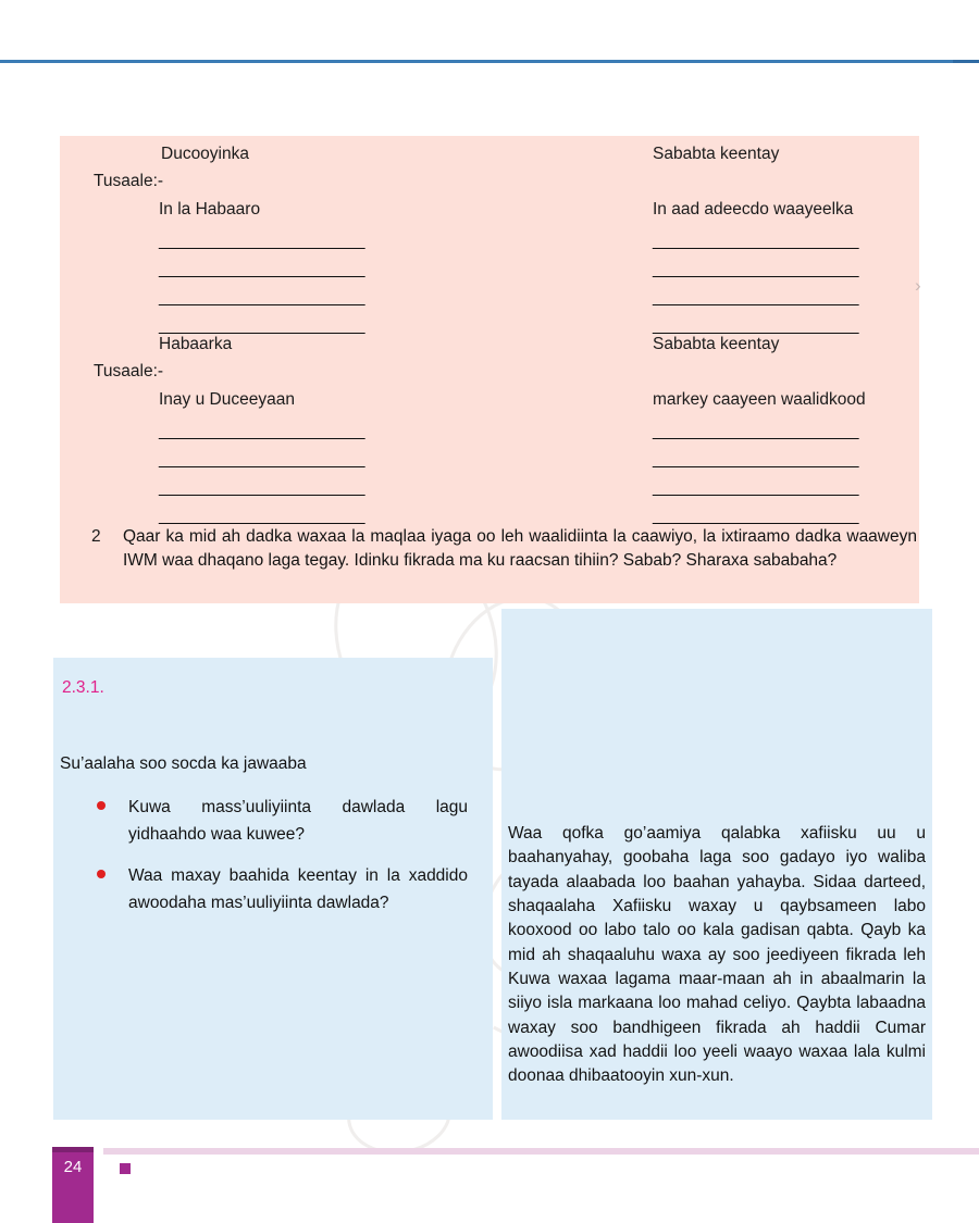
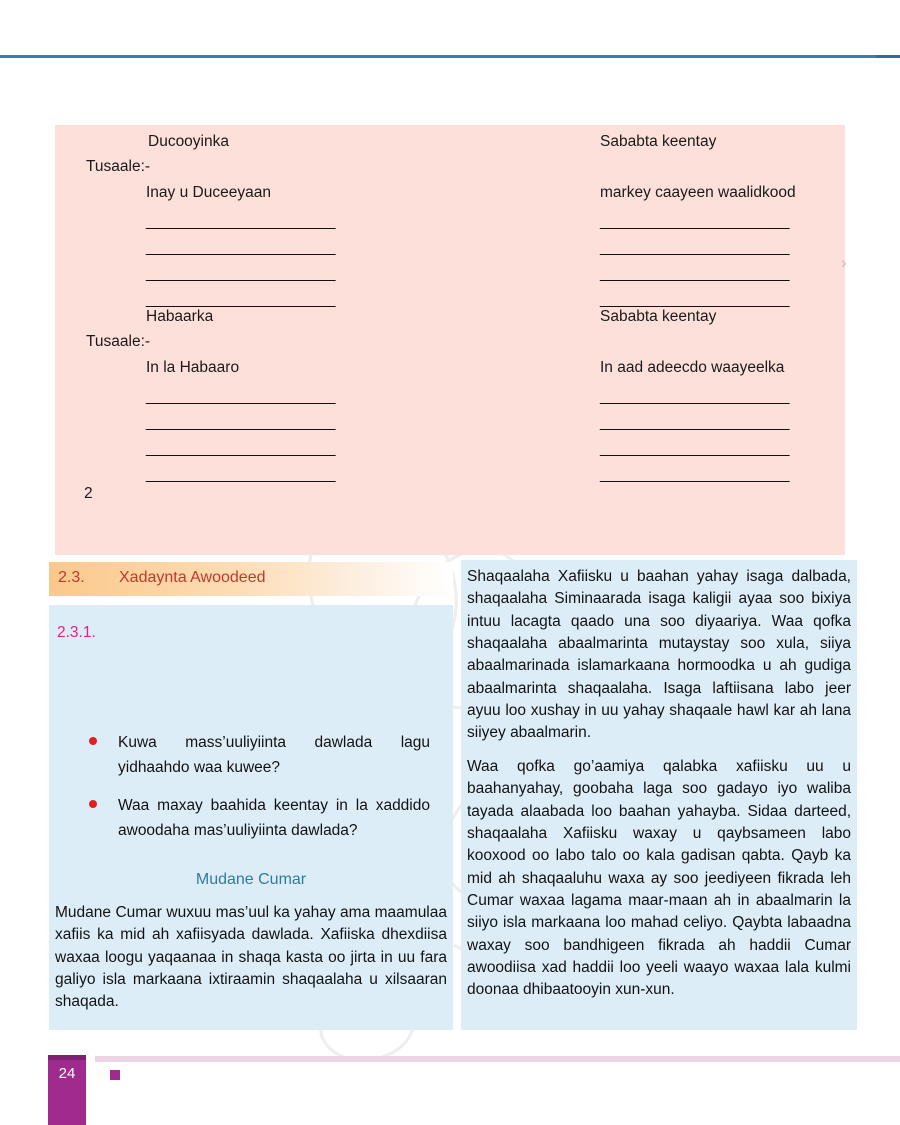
  Ducooyinka
  Sababta keentay
  Tusaale:-
- In la Habaaro
+ Inay u Duceeyaan
- In aad adeecdo waayeelka
+ markey caayeen waalidkood
  _______________________
  _______________________
  _______________________
  _______________________
  _______________________
  _______________________
  _______________________
  _______________________
  Habaarka
  Sababta keentay
  Tusaale:-
- Inay u Duceeyaan
+ In la Habaaro
- markey caayeen waalidkood
+ In aad adeecdo waayeelka
  _______________________
  _______________________
  _______________________
  _______________________
  _______________________
  _______________________
  _______________________
  _______________________
  2
- Qaar ka mid ah dadka waxaa la maqlaa iyaga oo leh waalidiinta la caawiyo, la ixtiraamo dadka waaweyn IWM waa dhaqano laga tegay. Idinku fikrada ma ku raacsan tihiin? Sabab? Sharaxa sababaha?
  ›
+ 2.3.
+ Xadaynta Awoodeed
  2.3.1.
- Su’aalaha soo socda ka jawaaba
  Kuwa mass’uuliyiinta dawlada lagu yidhaahdo waa kuwee?
  Waa maxay baahida keentay in la xaddido awoodaha mas’uuliyiinta dawlada?
+ Mudane Cumar
+ Mudane Cumar wuxuu mas’uul ka yahay ama maamulaa xafiis ka mid ah xafiisyada dawlada. Xafiiska dhexdiisa waxaa loogu yaqaanaa in shaqa kasta oo jirta in uu fara galiyo isla markaana ixtiraamin shaqaalaha u xilsaaran shaqada.
+ Shaqaalaha Xafiisku u baahan yahay isaga dalbada, shaqaalaha Siminaarada isaga kaligii ayaa soo bixiya intuu lacagta qaado una soo diyaariya. Waa qofka shaqaalaha abaalmarinta mutaystay soo xula, siiya abaalmarinada islamarkaana hormoodka u ah gudiga abaalmarinta shaqaalaha. Isaga laftiisana labo jeer ayuu loo xushay in uu yahay shaqaale hawl kar ah lana siiyey abaalmarin.
- Waa qofka go’aamiya qalabka xafiisku uu u baahanyahay, goobaha laga soo gadayo iyo waliba tayada alaabada loo baahan yahayba. Sidaa darteed, shaqaalaha Xafiisku waxay u qaybsameen labo kooxood oo labo talo oo kala gadisan qabta. Qayb ka mid ah shaqaaluhu waxa ay soo jeediyeen fikrada leh Kuwa waxaa lagama maar-maan ah in abaalmarin la siiyo isla markaana loo mahad celiyo. Qaybta labaadna waxay soo bandhigeen fikrada ah haddii Cumar awoodiisa xad haddii loo yeeli waayo waxaa lala kulmi doonaa dhibaatooyin xun-xun.
+ Waa qofka go’aamiya qalabka xafiisku uu u baahanyahay, goobaha laga soo gadayo iyo waliba tayada alaabada loo baahan yahayba. Sidaa darteed, shaqaalaha Xafiisku waxay u qaybsameen labo kooxood oo labo talo oo kala gadisan qabta. Qayb ka mid ah shaqaaluhu waxa ay soo jeediyeen fikrada leh Cumar waxaa lagama maar-maan ah in abaalmarin la siiyo isla markaana loo mahad celiyo. Qaybta labaadna waxay soo bandhigeen fikrada ah haddii Cumar awoodiisa xad haddii loo yeeli waayo waxaa lala kulmi doonaa dhibaatooyin xun-xun.
  24
